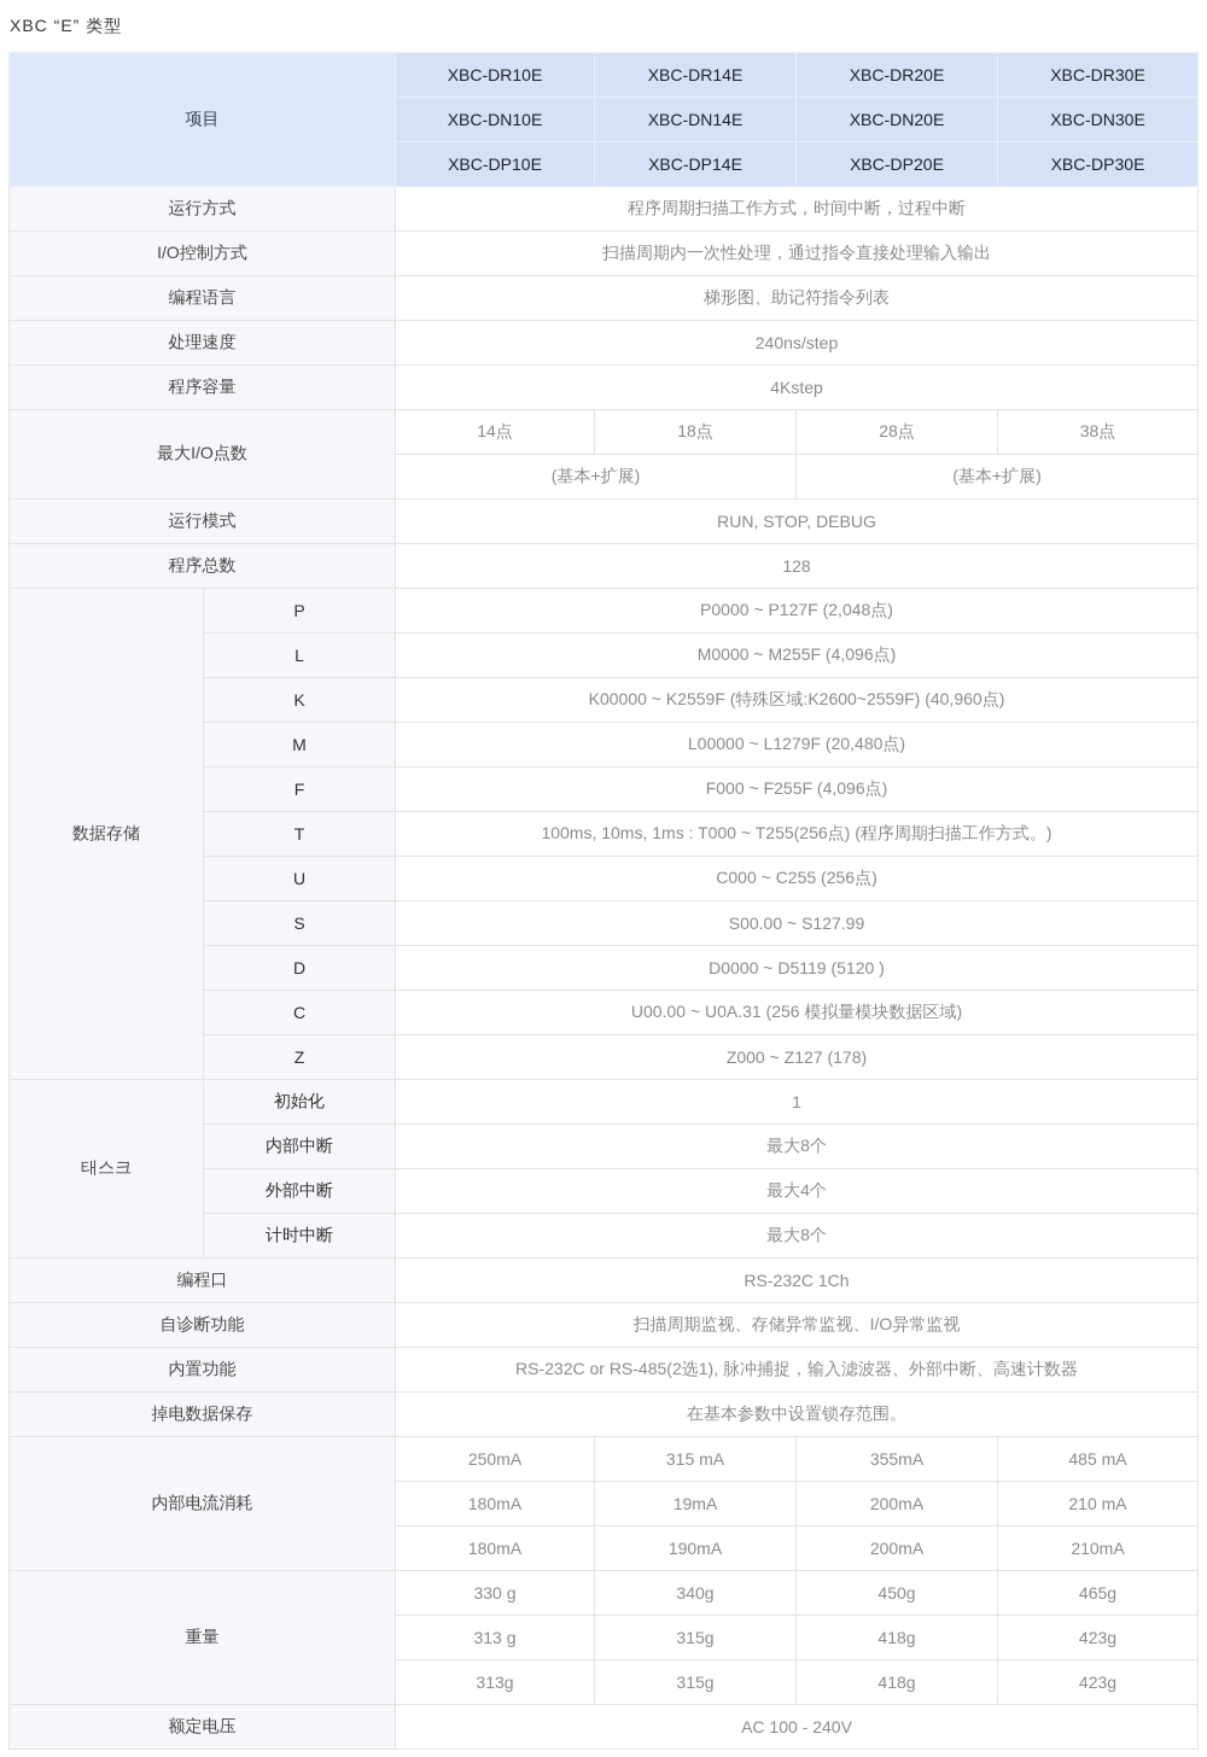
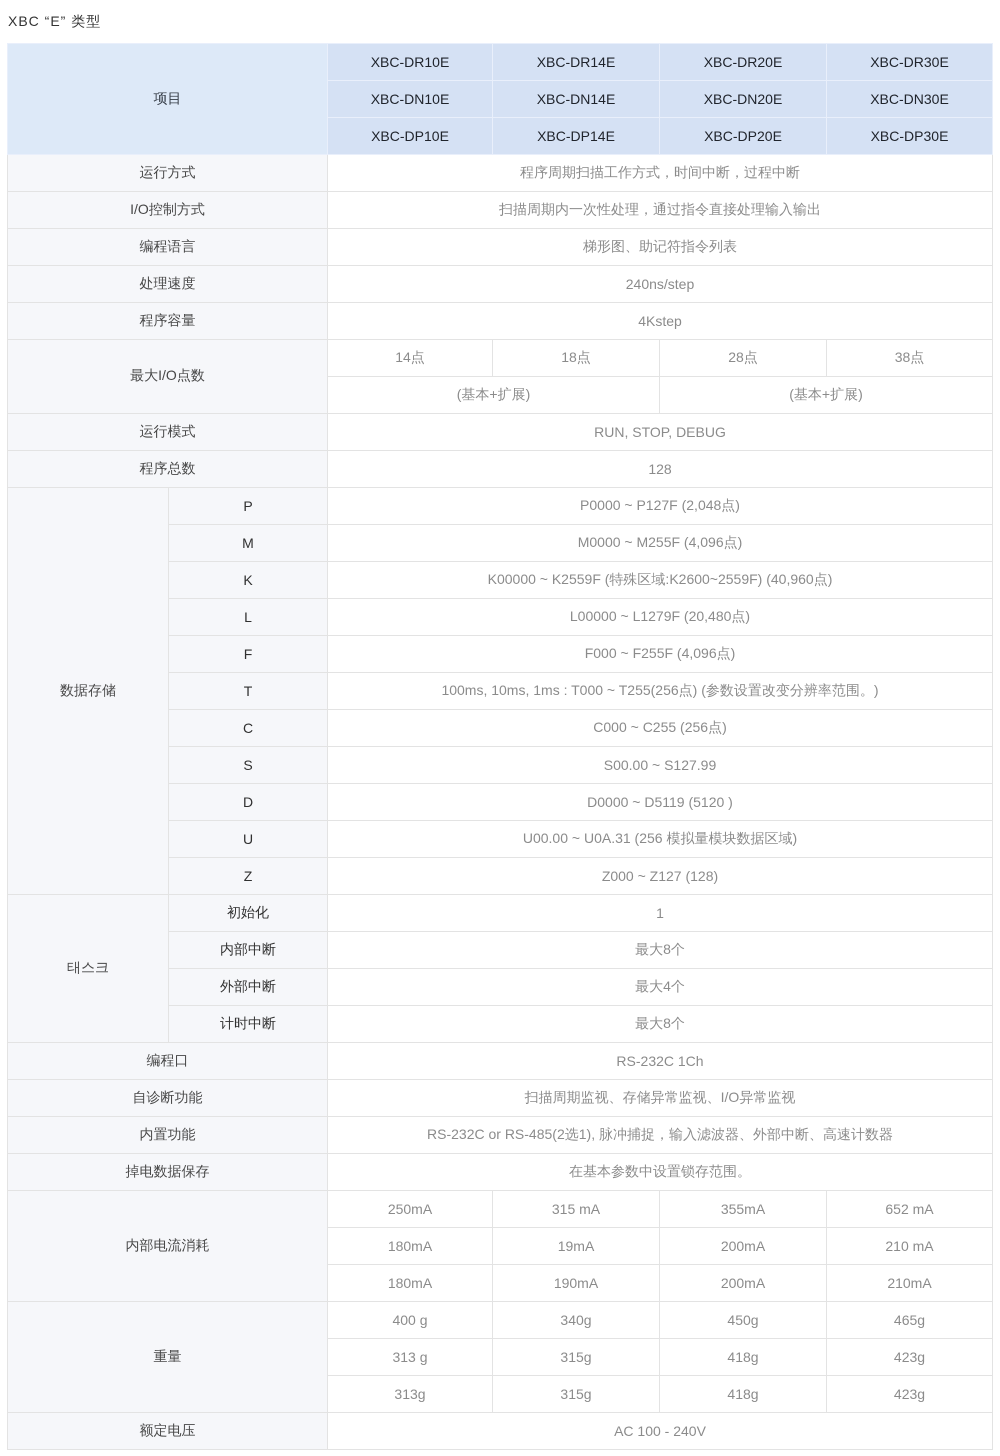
  XBC “E” 类型
  项目	XBC-DR10E	XBC-DR14E	XBC-DR20E	XBC-DR30E
  XBC-DN10E	XBC-DN14E	XBC-DN20E	XBC-DN30E
  XBC-DP10E	XBC-DP14E	XBC-DP20E	XBC-DP30E
  运行方式	程序周期扫描工作方式，时间中断，过程中断
  I/O控制方式	扫描周期内一次性处理，通过指令直接处理输入输出
  编程语言	梯形图、助记符指令列表
  处理速度	240ns/step
  程序容量	4Kstep
  最大I/O点数	14点	18点	28点	38点
  (基本+扩展)	(基本+扩展)
  运行模式	RUN, STOP, DEBUG
  程序总数	128
  数据存储	P	P0000 ~ P127F (2,048点)
- L	M0000 ~ M255F (4,096点)
+ M	M0000 ~ M255F (4,096点)
  K	K00000 ~ K2559F (特殊区域:K2600~2559F) (40,960点)
- M	L00000 ~ L1279F (20,480点)
+ L	L00000 ~ L1279F (20,480点)
  F	F000 ~ F255F (4,096点)
- T	100ms, 10ms, 1ms : T000 ~ T255(256点) (程序周期扫描工作方式。)
+ T	100ms, 10ms, 1ms : T000 ~ T255(256点) (参数设置改变分辨率范围。)
- U	C000 ~ C255 (256点)
+ C	C000 ~ C255 (256点)
  S	S00.00 ~ S127.99
  D	D0000 ~ D5119 (5120 )
- C	U00.00 ~ U0A.31 (256 模拟量模块数据区域)
+ U	U00.00 ~ U0A.31 (256 模拟量模块数据区域)
- Z	Z000 ~ Z127 (178)
+ Z	Z000 ~ Z127 (128)
  태스크	初始化	1
  内部中断	最大8个
  外部中断	最大4个
  计时中断	最大8个
  编程口	RS-232C 1Ch
  自诊断功能	扫描周期监视、存储异常监视、I/O异常监视
  内置功能	RS-232C or RS-485(2选1), 脉冲捕捉，输入滤波器、外部中断、高速计数器
  掉电数据保存	在基本参数中设置锁存范围。
- 内部电流消耗	250mA	315 mA	355mA	485 mA
+ 内部电流消耗	250mA	315 mA	355mA	652 mA
  180mA	19mA	200mA	210 mA
  180mA	190mA	200mA	210mA
- 重量	330 g	340g	450g	465g
+ 重量	400 g	340g	450g	465g
  313 g	315g	418g	423g
  313g	315g	418g	423g
  额定电压	AC 100 - 240V
